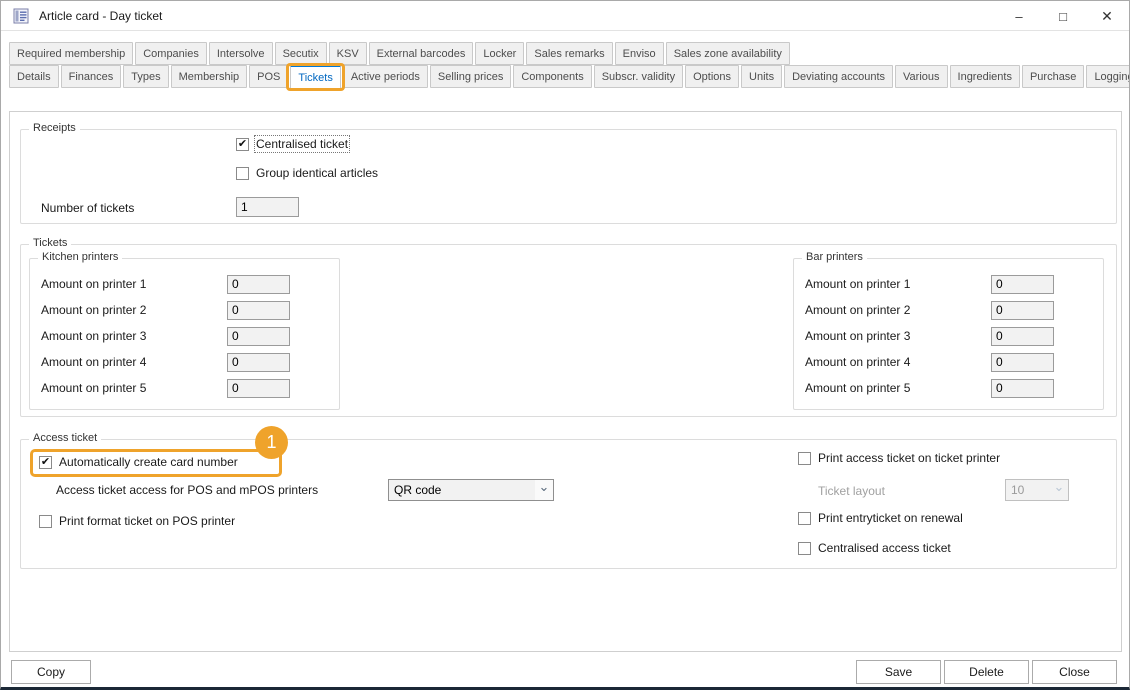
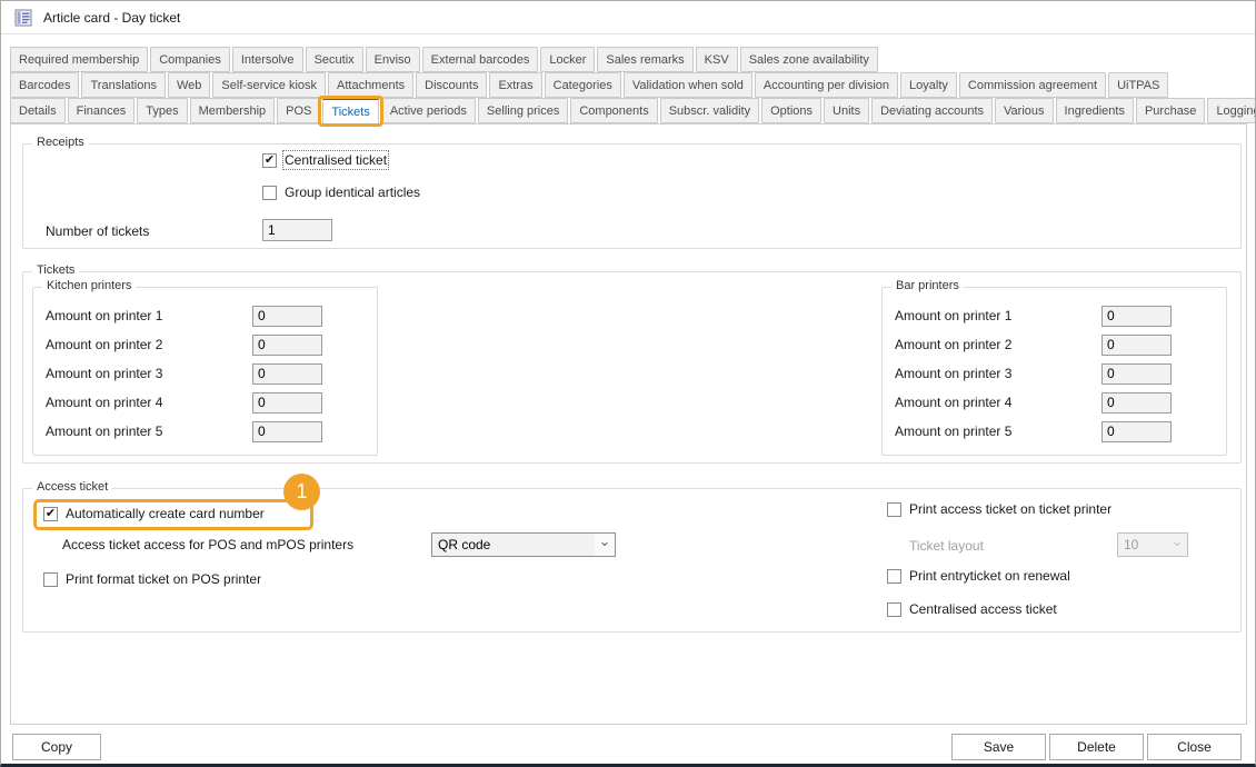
  Article card - Day ticket
- –
- □
- ✕
  Required membership
  Companies
  Intersolve
  Secutix
- KSV
+ Enviso
  External barcodes
  Locker
  Sales remarks
- Enviso
+ KSV
  Sales zone availability
+ Barcodes
+ Translations
+ Web
+ Self-service kiosk
+ Attachments
+ Discounts
+ Extras
+ Categories
+ Validation when sold
+ Accounting per division
+ Loyalty
+ Commission agreement
+ UiTPAS
  Details
  Finances
  Types
  Membership
  POS
  Tickets
  Active periods
  Selling prices
  Components
  Subscr. validity
  Options
  Units
  Deviating accounts
  Various
  Ingredients
  Purchase
  Loggin
  Receipts
  Centralised ticket
  Group identical articles
  Number of tickets
  1
  Tickets
  Kitchen printers
  Amount on printer 1
  0
  Amount on printer 2
  0
  Amount on printer 3
  0
  Amount on printer 4
  0
  Amount on printer 5
  0
  Bar printers
  Amount on printer 1
  0
  Amount on printer 2
  0
  Amount on printer 3
  0
  Amount on printer 4
  0
  Amount on printer 5
  0
  Access ticket
  1
  Automatically create card number
  Access ticket access for POS and mPOS printers
  QR code
  Print format ticket on POS printer
  Print access ticket on ticket printer
  Ticket layout
  10
  Print entryticket on renewal
  Centralised access ticket
  Copy
  Save
  Delete
  Close
